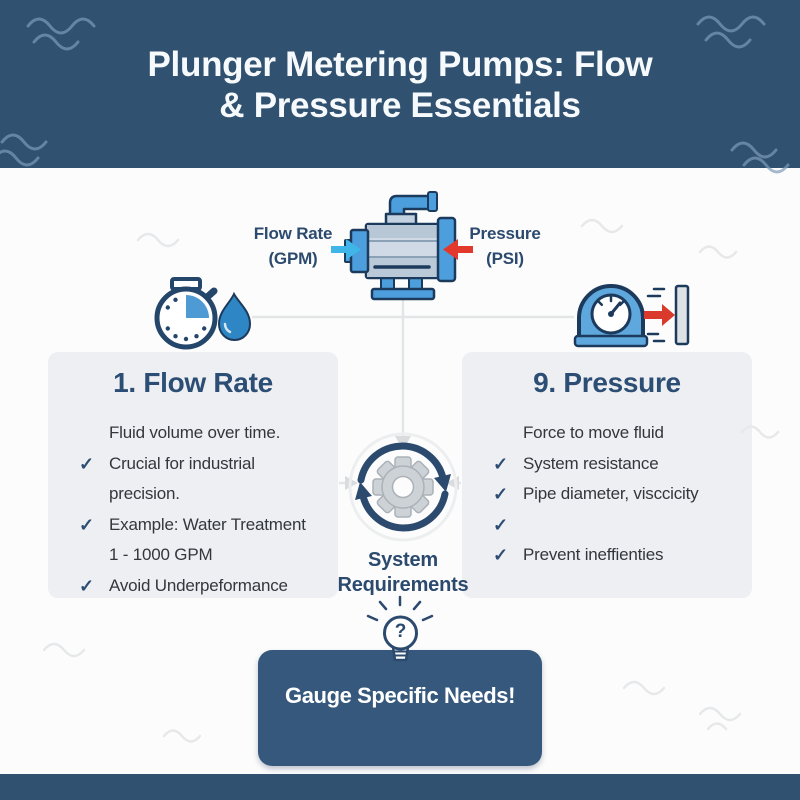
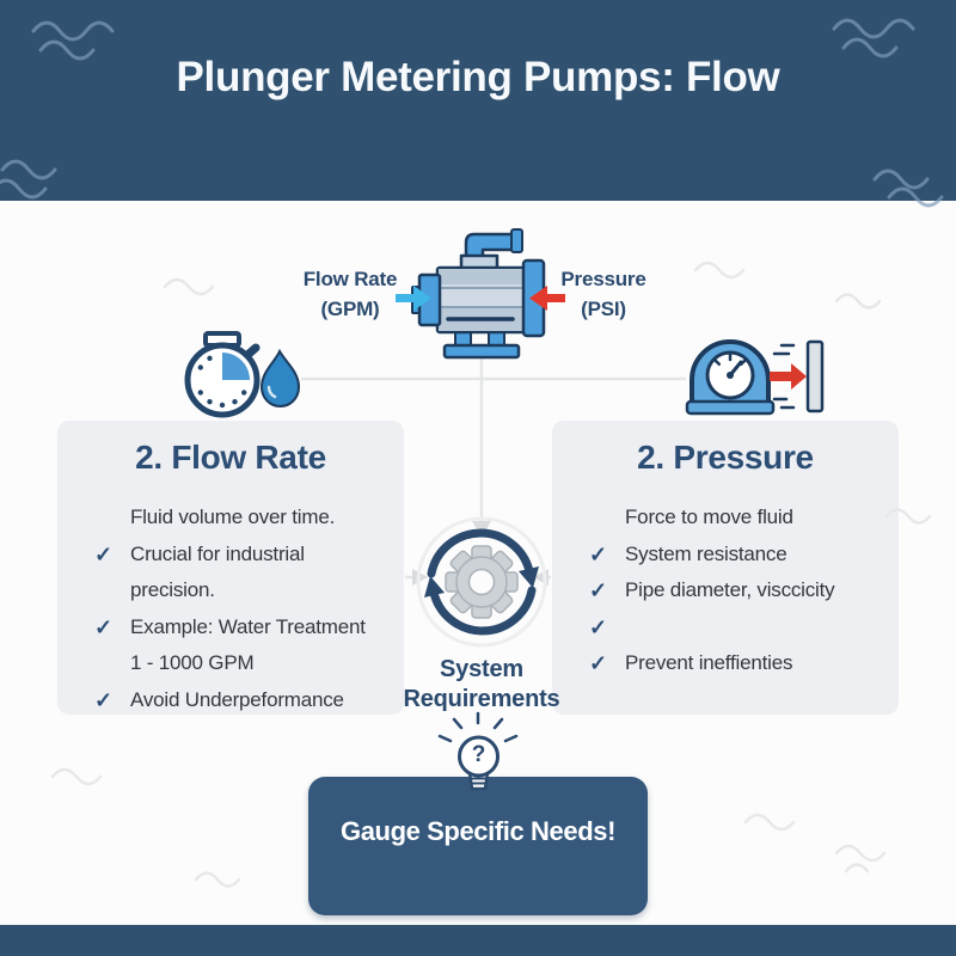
- 1. Flow Rate
+ 2. Flow Rate
  Fluid volume over time.
  ✓
  Crucial for industrial precision.
  ✓
  Example: Water Treatment
  1 - 1000 GPM
  ✓
  Avoid Underpeformance
- 9. Pressure
+ 2. Pressure
  Force to move fluid
  ✓
  System resistance
  ✓
  Pipe diameter, visccicity
  ✓
  ✓
  Prevent ineffienties
  Plunger Metering Pumps: Flow
- & Pressure Essentials
  Flow Rate
  (GPM)
  Pressure
  (PSI)
  System Requirements
  ?
  Gauge Specific Needs!
